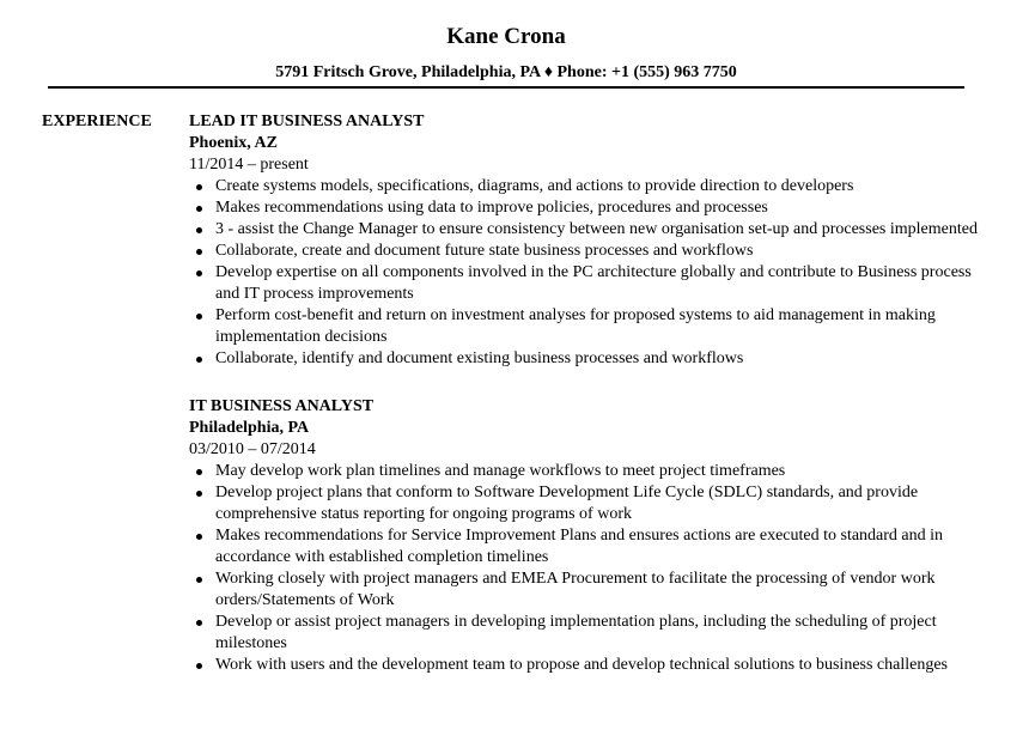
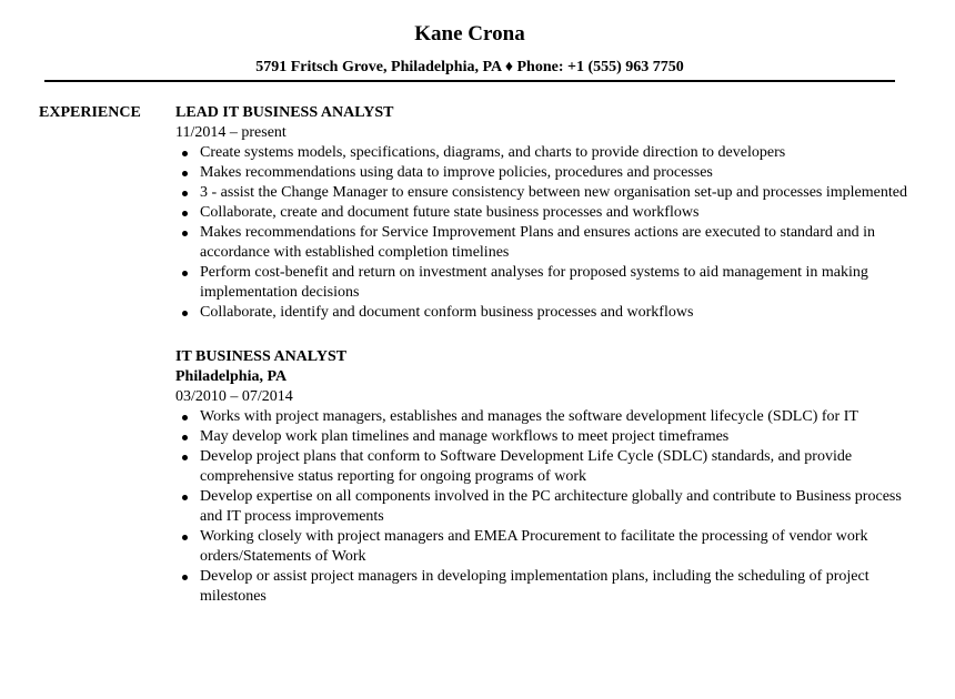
  Kane Crona
  5791 Fritsch Grove, Philadelphia, PA ♦ Phone: +1 (555) 963 7750
  EXPERIENCE
  LEAD IT BUSINESS ANALYST
- Phoenix, AZ
  11/2014 – present
- Create systems models, specifications, diagrams, and actions to provide direction to developers
+ Create systems models, specifications, diagrams, and charts to provide direction to developers
  Makes recommendations using data to improve policies, procedures and processes
  3 - assist the Change Manager to ensure consistency between new organisation set-up and processes implemented
  Collaborate, create and document future state business processes and workflows
- Develop expertise on all components involved in the PC architecture globally and contribute to Business process and IT process improvements
+ Makes recommendations for Service Improvement Plans and ensures actions are executed to standard and in accordance with established completion timelines
  Perform cost-benefit and return on investment analyses for proposed systems to aid management in making implementation decisions
- Collaborate, identify and document existing business processes and workflows
+ Collaborate, identify and document conform business processes and workflows
  IT BUSINESS ANALYST
  Philadelphia, PA
  03/2010 – 07/2014
+ Works with project managers, establishes and manages the software development lifecycle (SDLC) for IT
  May develop work plan timelines and manage workflows to meet project timeframes
  Develop project plans that conform to Software Development Life Cycle (SDLC) standards, and provide comprehensive status reporting for ongoing programs of work
- Makes recommendations for Service Improvement Plans and ensures actions are executed to standard and in accordance with established completion timelines
+ Develop expertise on all components involved in the PC architecture globally and contribute to Business process and IT process improvements
  Working closely with project managers and EMEA Procurement to facilitate the processing of vendor work orders/Statements of Work
  Develop or assist project managers in developing implementation plans, including the scheduling of project milestones
- Work with users and the development team to propose and develop technical solutions to business challenges
